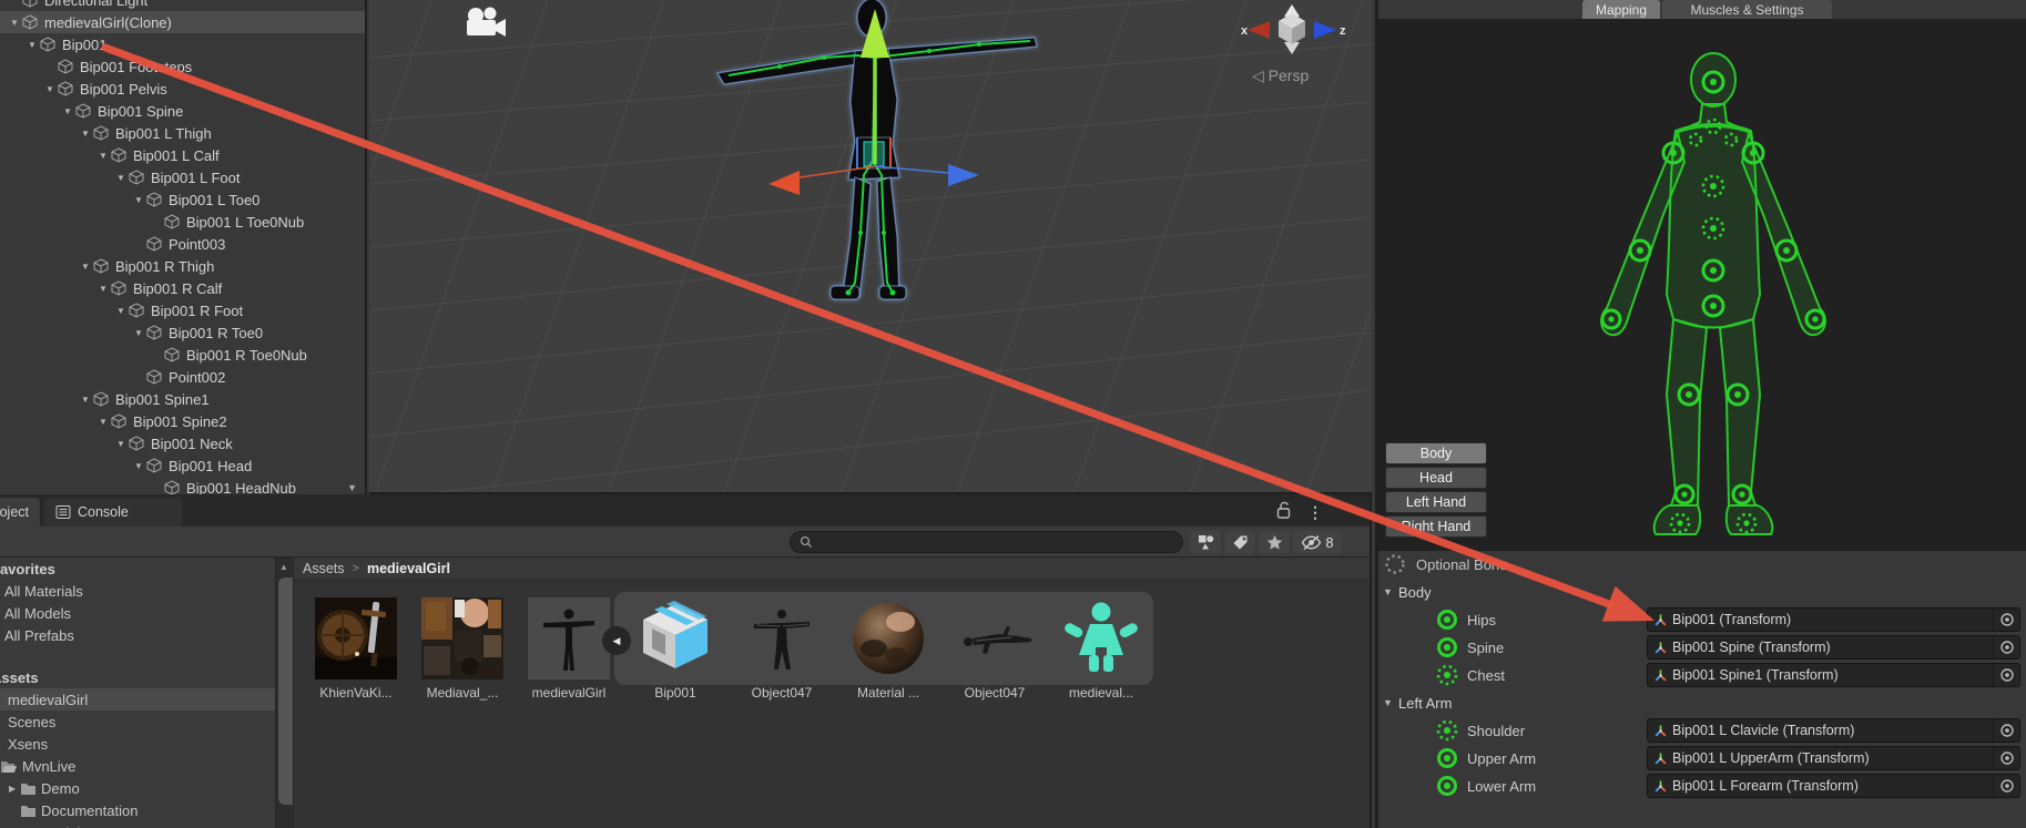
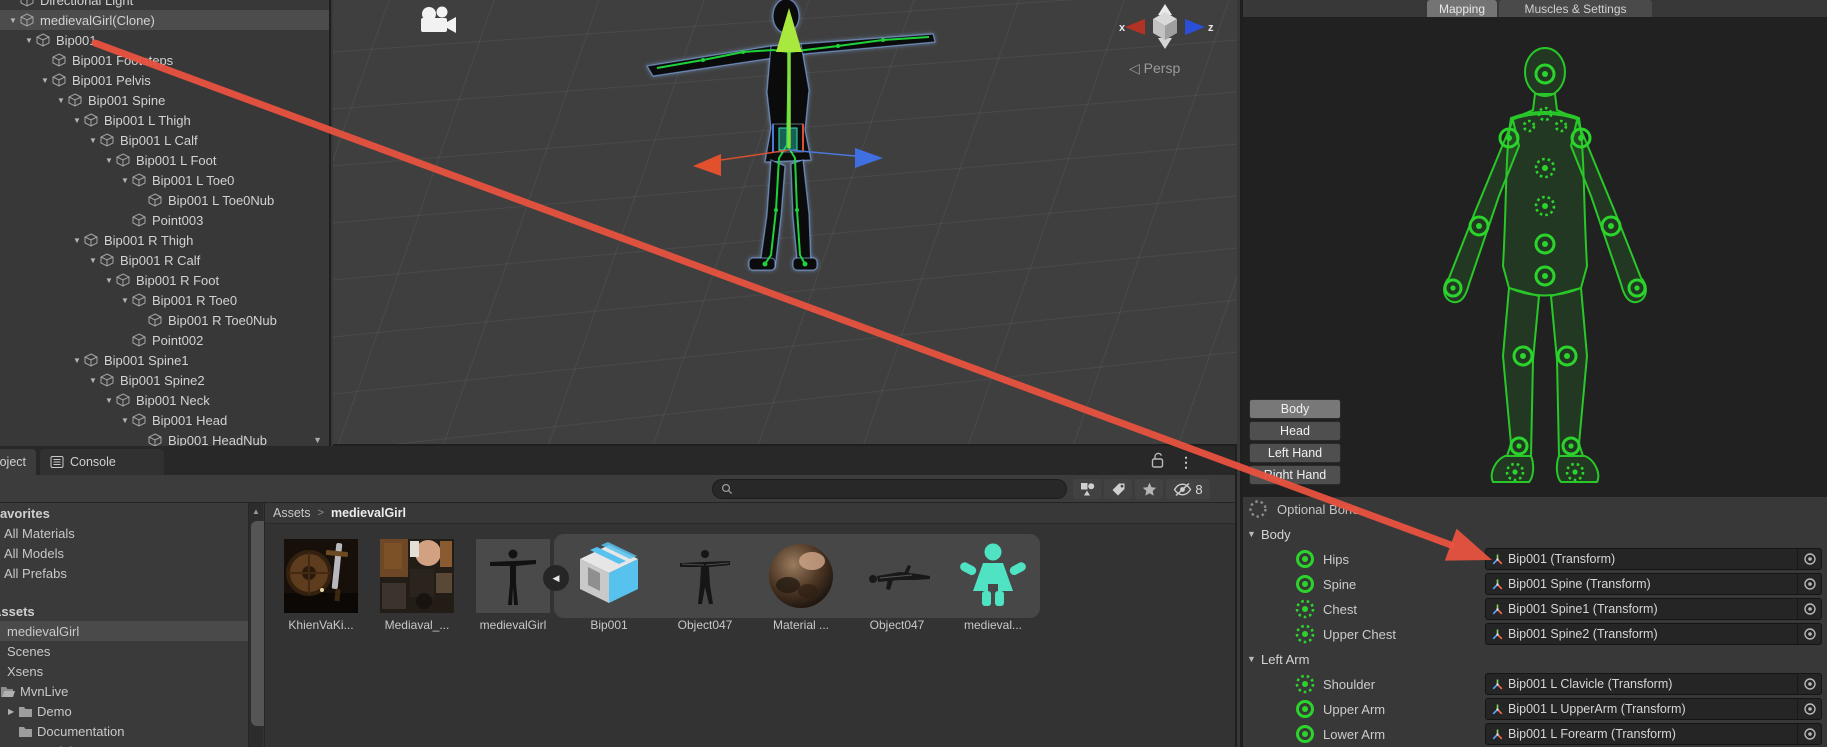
  Directional Light
  ▼
  medievalGirl(Clone)
  ▼
  Bip001
  Bip001 Foeps
  ▼
  Bip001 Pelvis
  ▼
  Bip001 Spine
  ▼
  Bip001 L Thigh
  ▼
  Bip001 L Calf
  ▼
  Bip001 L Foot
  ▼
  Bip001 L Toe0
  Bip001 L Toe0Nub
  Point003
  ▼
  Bip001 R Thigh
  ▼
  Bip001 R Calf
  ▼
  Bip001 R Foot
  ▼
  Bip001 R Toe0
  Bip001 R Toe0Nub
  Point002
  ▼
  Bip001 Spine1
  ▼
  Bip001 Spine2
  ▼
  Bip001 Neck
  ▼
  Bip001 Head
  Bip001 HeadNub
  ▼
  x
  z
  ◁ Persp
  oject
  Console
  ⋮
  8
  avorites
  All Materials
  All Models
  All Prefabs
  ssets
  medievalGirl
  Scenes
  Xsens
  MvnLive
  ▶
  Demo
  Documentation
  ▲
  Assets
  >
  medievalGirl
  ◀
  KhienVaKi...
  Mediaval_...
  medievalGirl
  Bip001
  Object047
  Material ...
  Object047
  medieval...
  Mapping
  Muscles & Settings
  Body
  Head
  Left Hand
  ight Hand
  Optional Bo
  ▼
  Body
  Hips
  Bip001 (Transform)
  Spine
  Bip001 Spine (Transform)
  Chest
  Bip001 Spine1 (Transform)
+ Upper Chest
+ Bip001 Spine2 (Transform)
  ▼
  Left Arm
  Shoulder
  Bip001 L Clavicle (Transform)
  Upper Arm
  Bip001 L UpperArm (Transform)
  Lower Arm
  Bip001 L Forearm (Transform)
